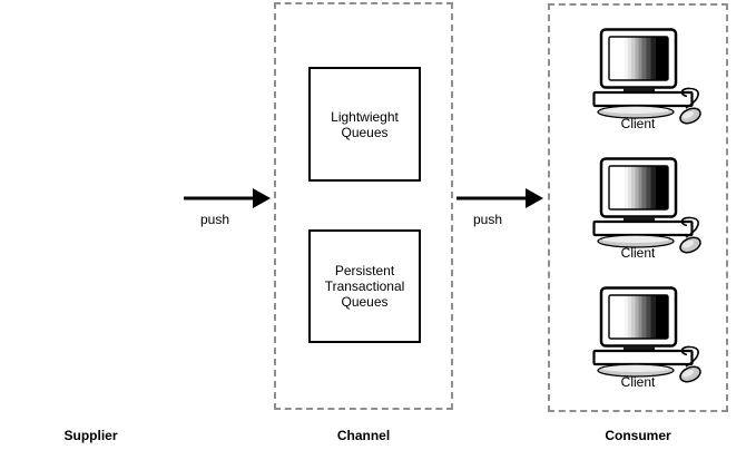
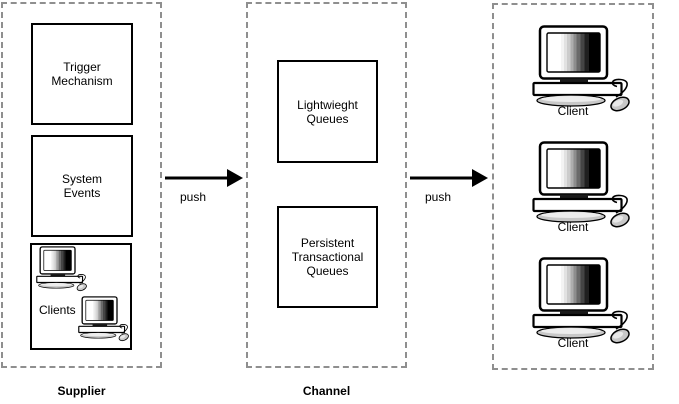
+ Trigger
+ Mechanism
+ System
+ Events
+ Clients
  Supplier
  push
  Lightwieght
  Queues
  Persistent
  Transactional
  Queues
  Channel
  push
  Client
  Client
  Client
- Consumer
